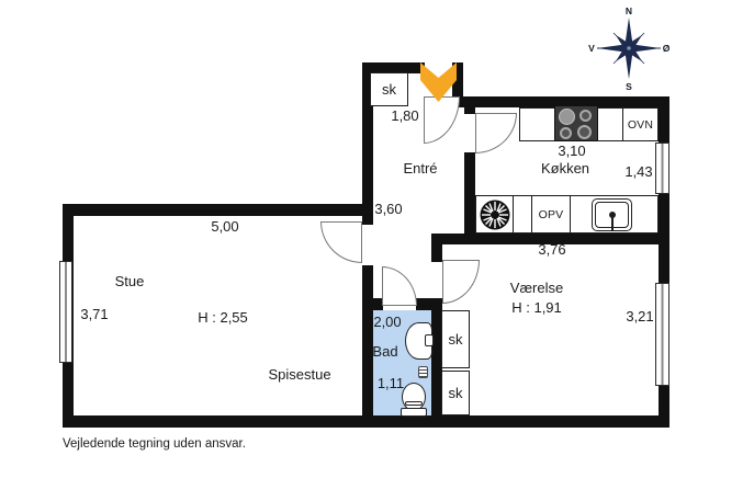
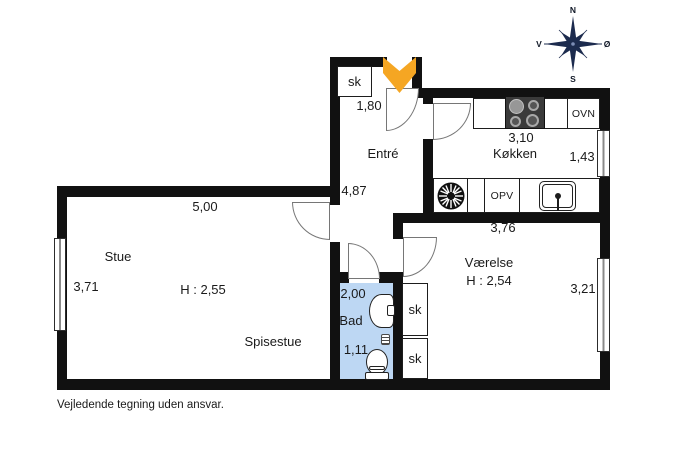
  sk
  sk
  sk
  OVN
  OPV
  N
  S
  V
  Ø
  5,00
  Stue
  3,71
  H : 2,55
  Spisestue
  1,80
  Entré
- 3,60
+ 4,87
  3,10
  Køkken
  1,43
  3,76
  Værelse
- H : 1,91
+ H : 2,54
  3,21
  2,00
  Bad
  1,11
  Vejledende tegning uden ansvar.
